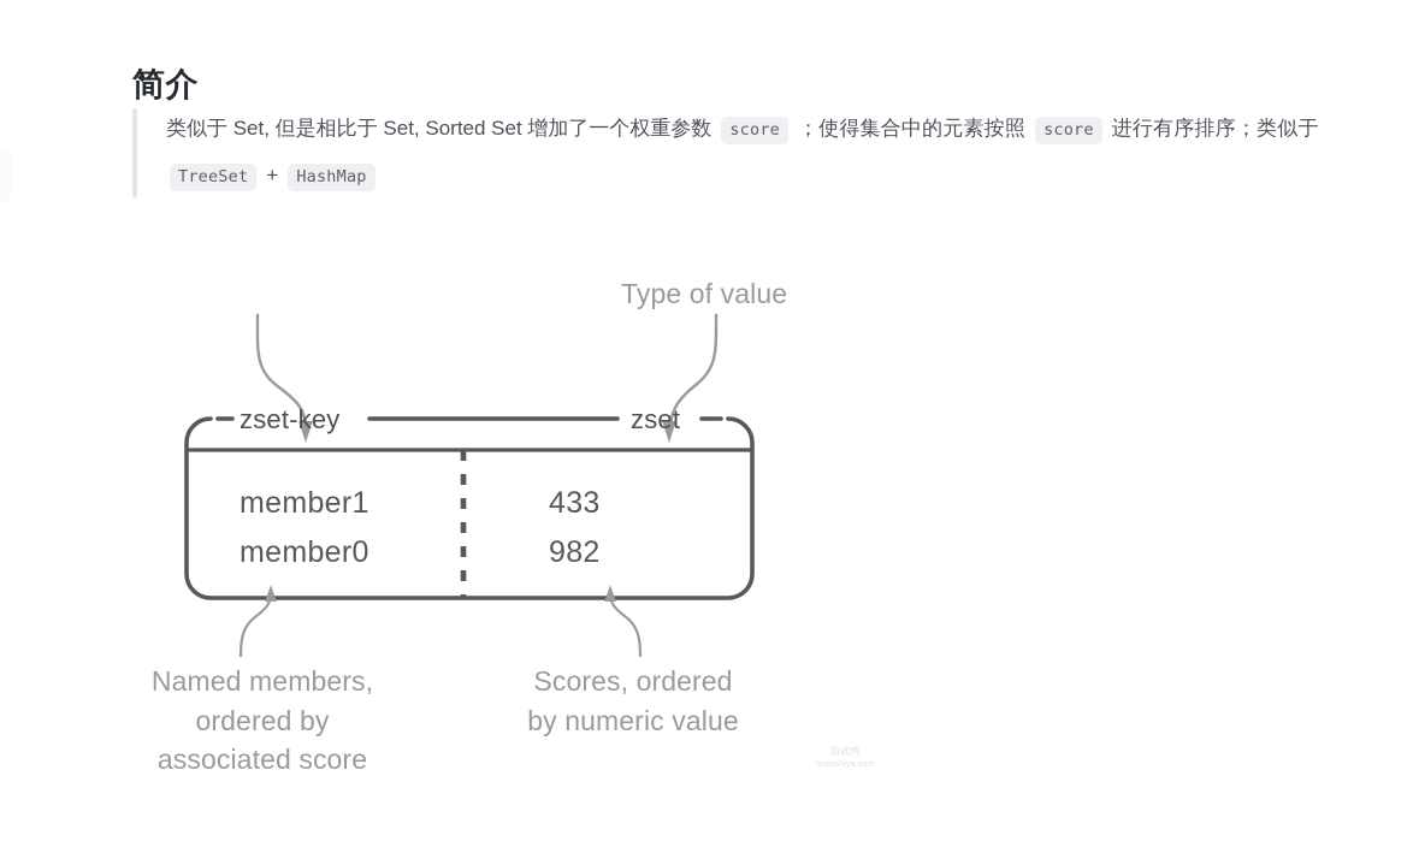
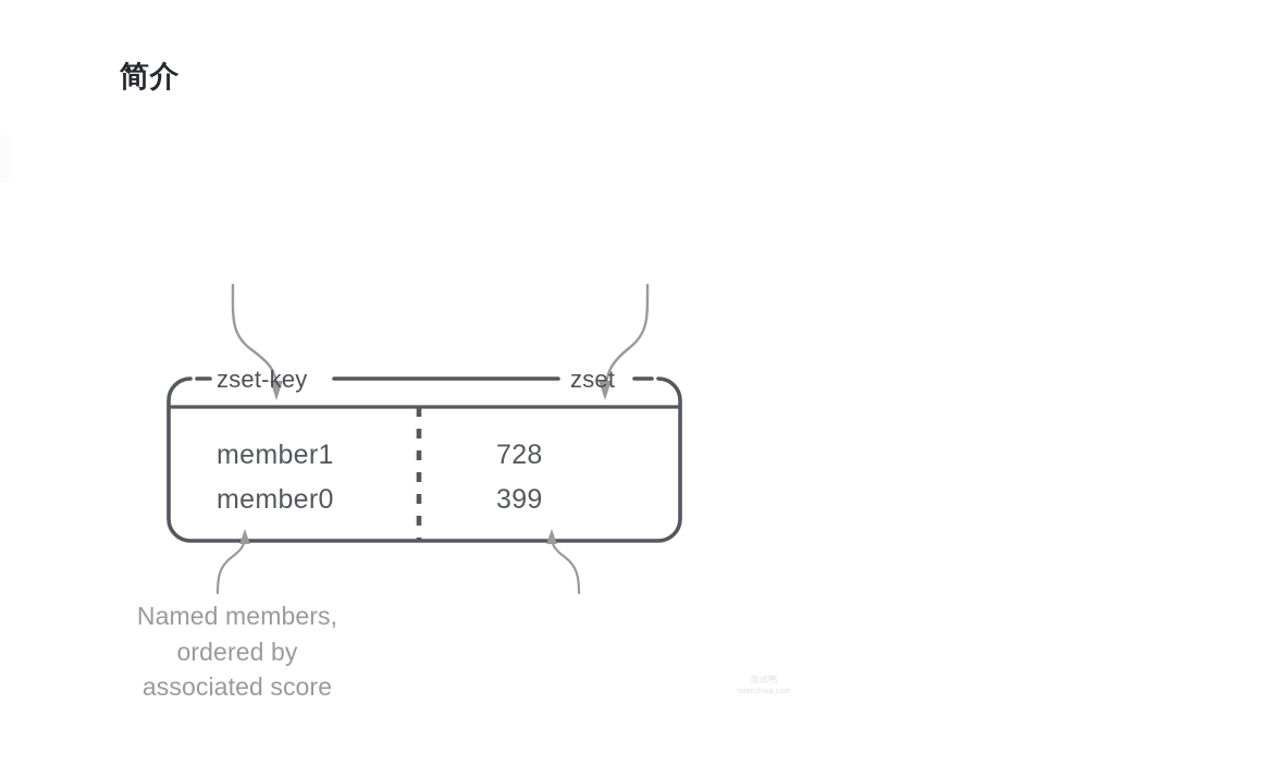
  简介
- 类似于 Set, 但是相比于 Set, Sorted Set 增加了一个权重参数 score ；使得集合中的元素按照 score 进行有序排序；类似于 TreeSet + HashMap
- Type of value
  zset-key
  zset
  Named members,
  ordered by
  associated score
- Scores, ordered
- by numeric value
  member1
  member0
- 433
+ 728
- 982
+ 399
  面试鸭
